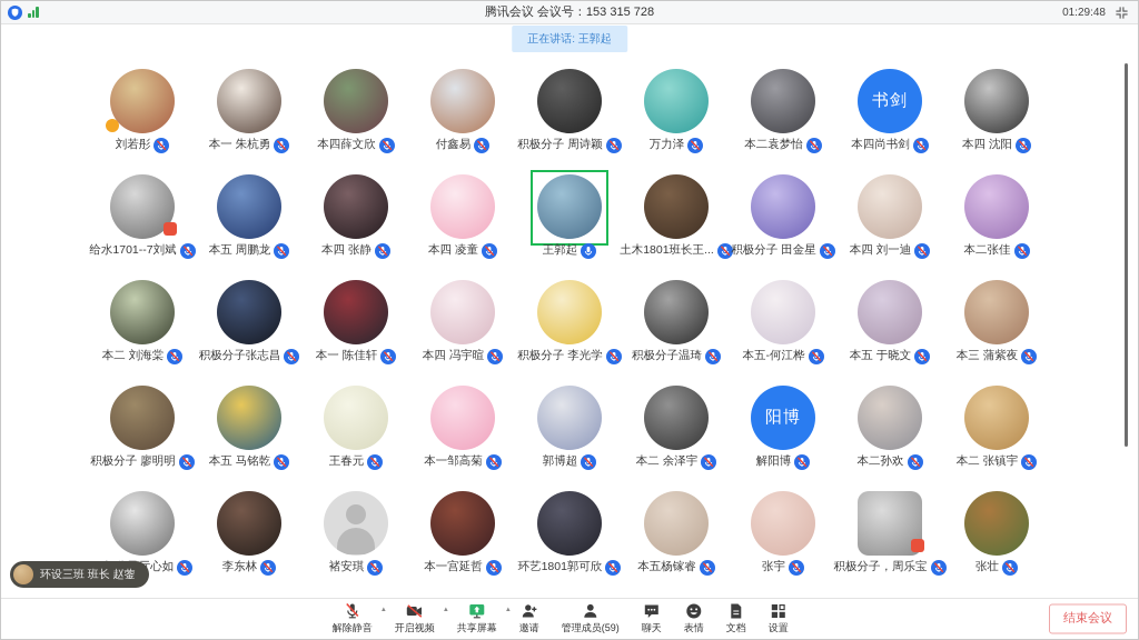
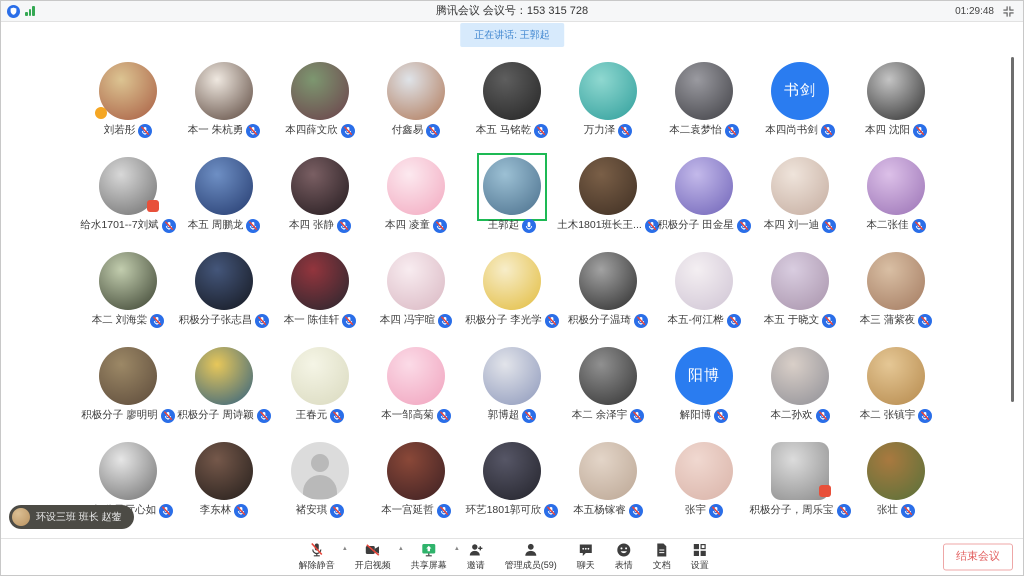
  腾讯会议 会议号：153 315 728
  01:29:48
  正在讲话: 王郭起
  刘若彤
  本一 朱杭勇
  本四薛文欣
  付鑫易
- 积极分子 周诗颖
+ 本五 马铭乾
  万力泽
  本二袁梦怡
  书剑
  本四尚书剑
  本四 沈阳
  给水1701--7刘斌
  本五 周鹏龙
  本四 张静
  本四 凌童
  王郭起
  土木1801班长王...
  积极分子 田金星
  本四 刘一迪
  本二张佳
  本二 刘海棠
  积极分子张志昌
  本一 陈佳轩
  本四 冯宇暄
  积极分子 李光学
  积极分子温琦
  本五-何江桦
  本五 于晓文
  本三 蒲紫夜
  积极分子 廖明明
- 本五 马铭乾
+ 积极分子 周诗颖
  王春元
  本一邹高菊
  郭博超
  本二 余泽宇
  阳博
  解阳博
  本二孙欢
  本二 张镇宇
  李东林
  褚安琪
  本一宫延哲
  环艺1801郭可欣
  本五杨镓睿
  张宇
  积极分子，周乐宝
  张壮
  环设三班 班长 赵蓥
  解除静音
  开启视频
  共享屏幕
  邀请
  管理成员(59)
  聊天
  表情
  文档
  设置
  结束会议
